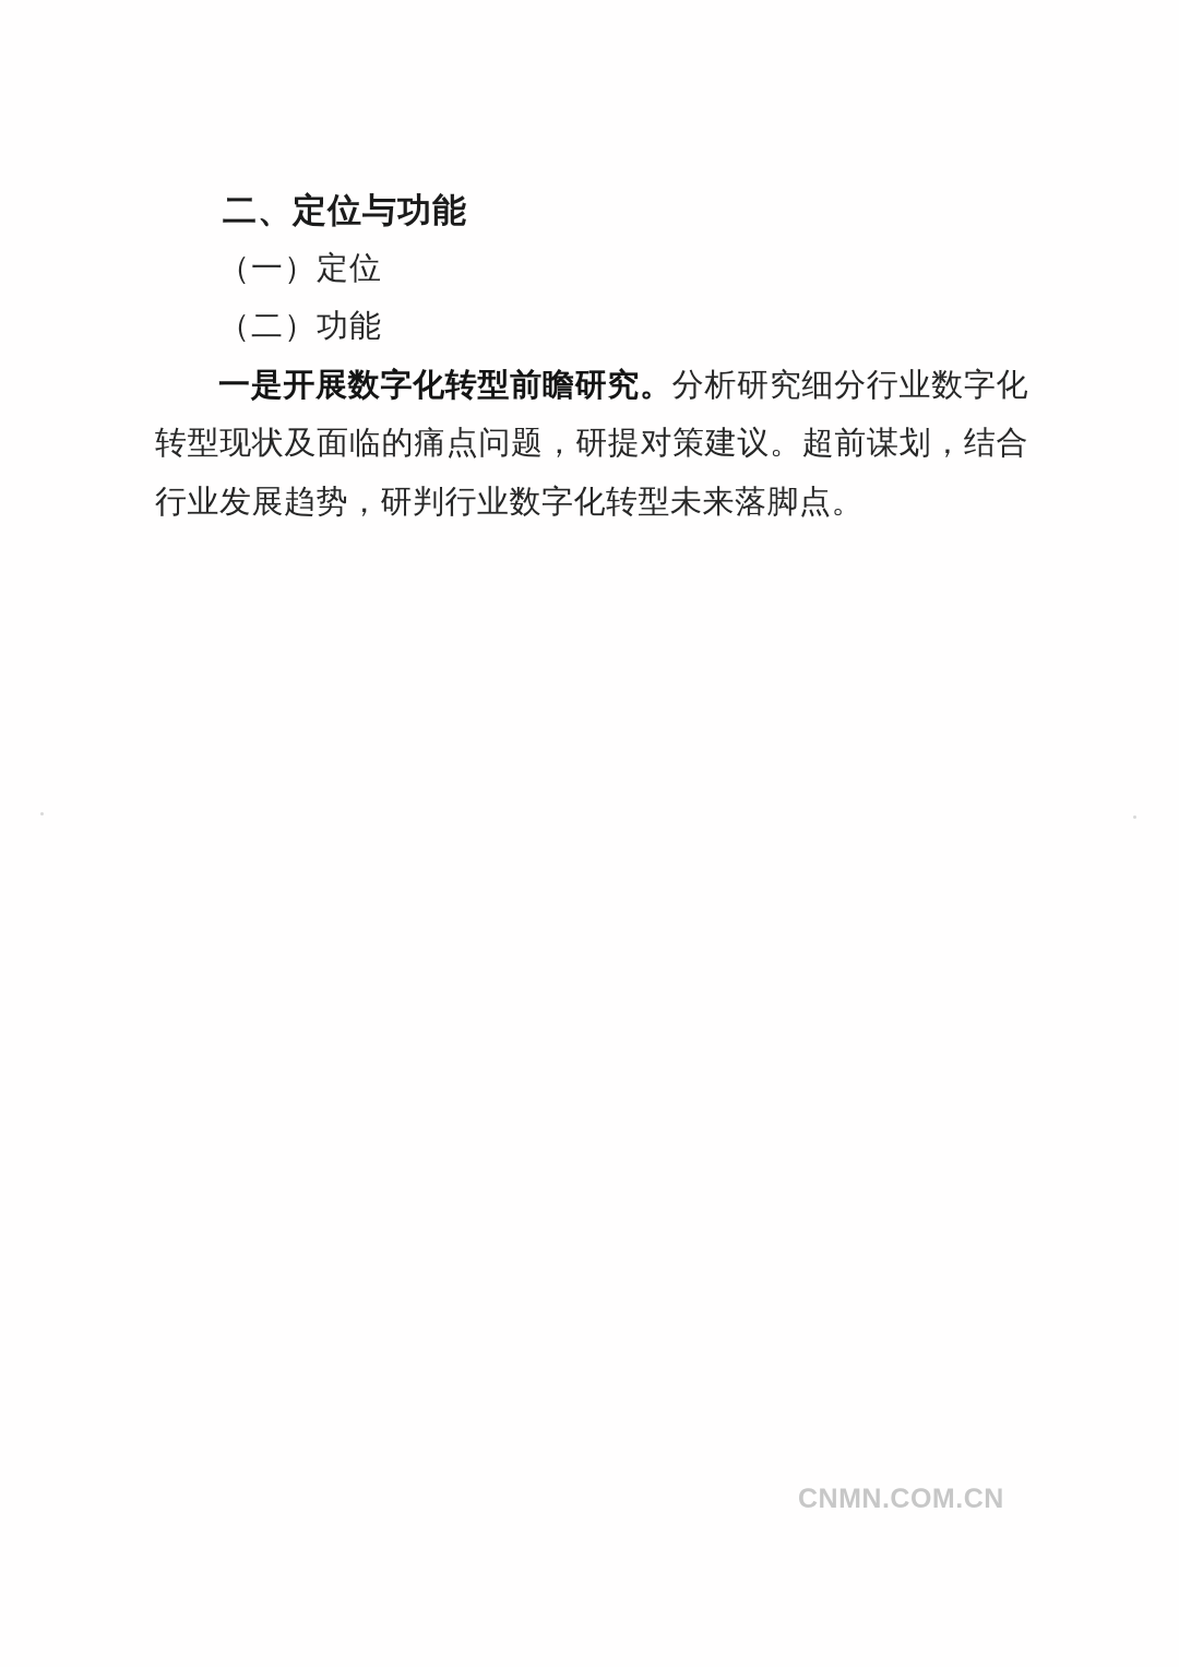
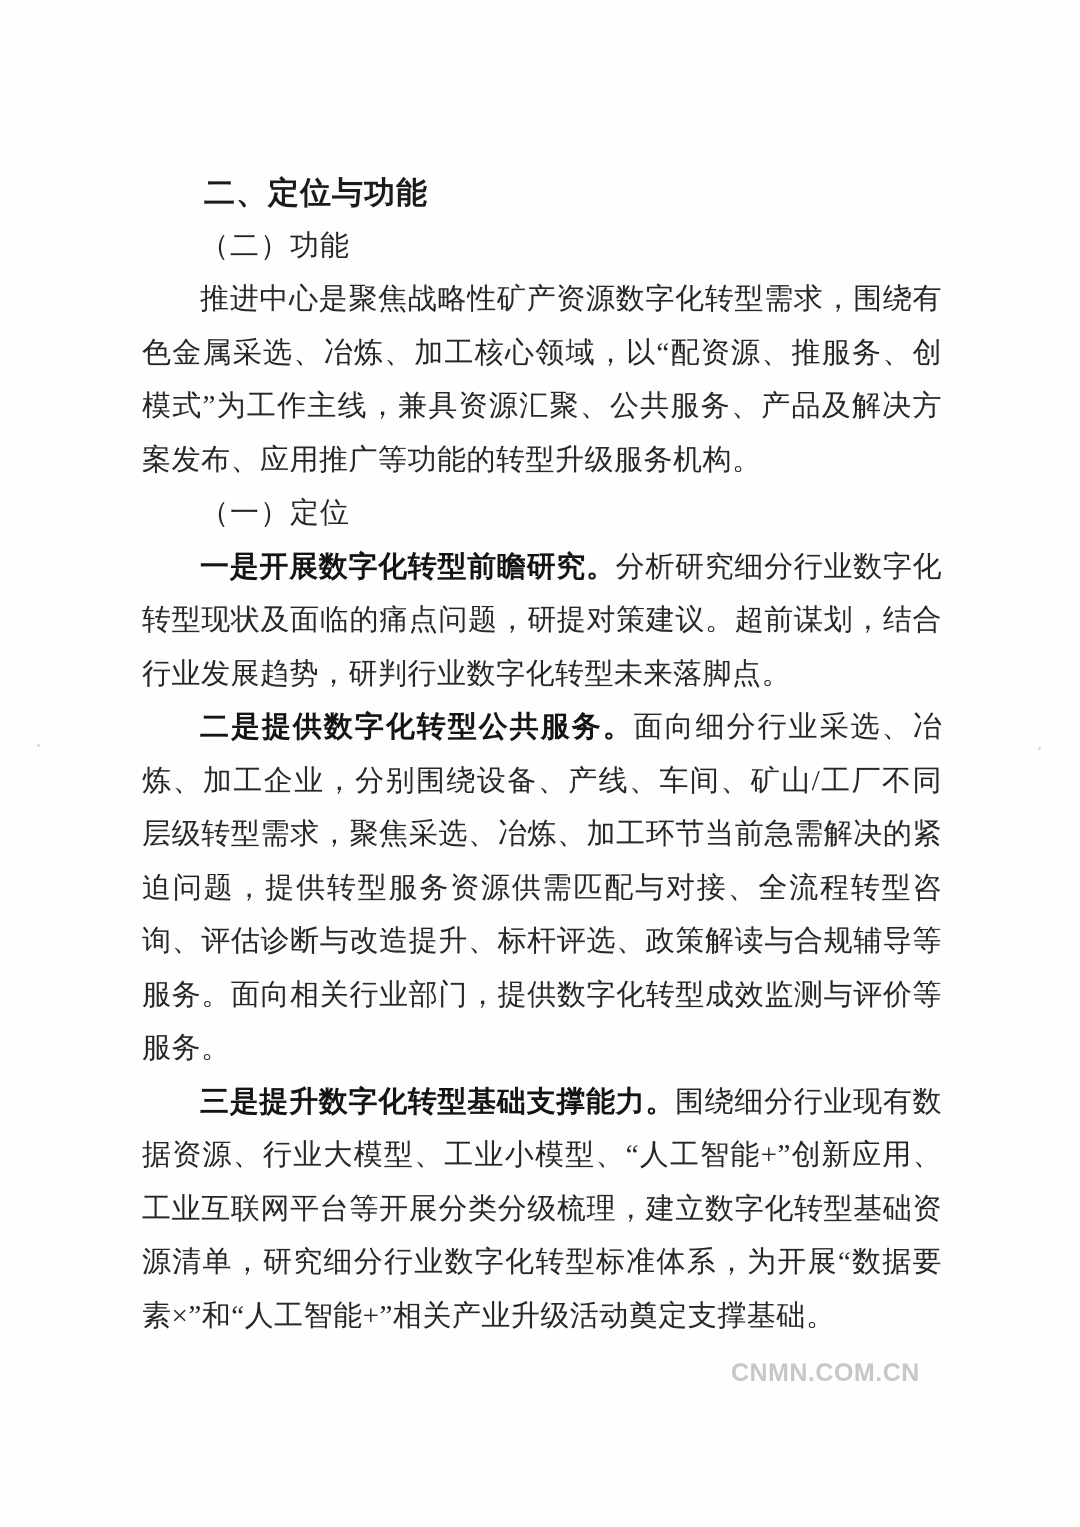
  二、定位与功能
- （一）定位
+ （二）功能
+ 推进中心是聚焦战略性矿产资源数字化转型需求，围绕有色金属采选、冶炼、加工核心领域，以“配资源、推服务、创模式”为工作主线，兼具资源汇聚、公共服务、产品及解决方案发布、应用推广等功能的转型升级服务机构。
- （二）功能
+ （一）定位
  一是开展数字化转型前瞻研究。分析研究细分行业数字化转型现状及面临的痛点问题，研提对策建议。超前谋划，结合行业发展趋势，研判行业数字化转型未来落脚点。
+ 二是提供数字化转型公共服务。面向细分行业采选、冶炼、加工企业，分别围绕设备、产线、车间、矿山/工厂不同层级转型需求，聚焦采选、冶炼、加工环节当前急需解决的紧迫问题，提供转型服务资源供需匹配与对接、全流程转型咨询、评估诊断与改造提升、标杆评选、政策解读与合规辅导等服务。面向相关行业部门，提供数字化转型成效监测与评价等服务。
+ 三是提升数字化转型基础支撑能力。围绕细分行业现有数据资源、行业大模型、工业小模型、“人工智能+”创新应用、工业互联网平台等开展分类分级梳理，建立数字化转型基础资源清单，研究细分行业数字化转型标准体系，为开展“数据要素×”和“人工智能+”相关产业升级活动奠定支撑基础。
  CNMN.COM.CN
